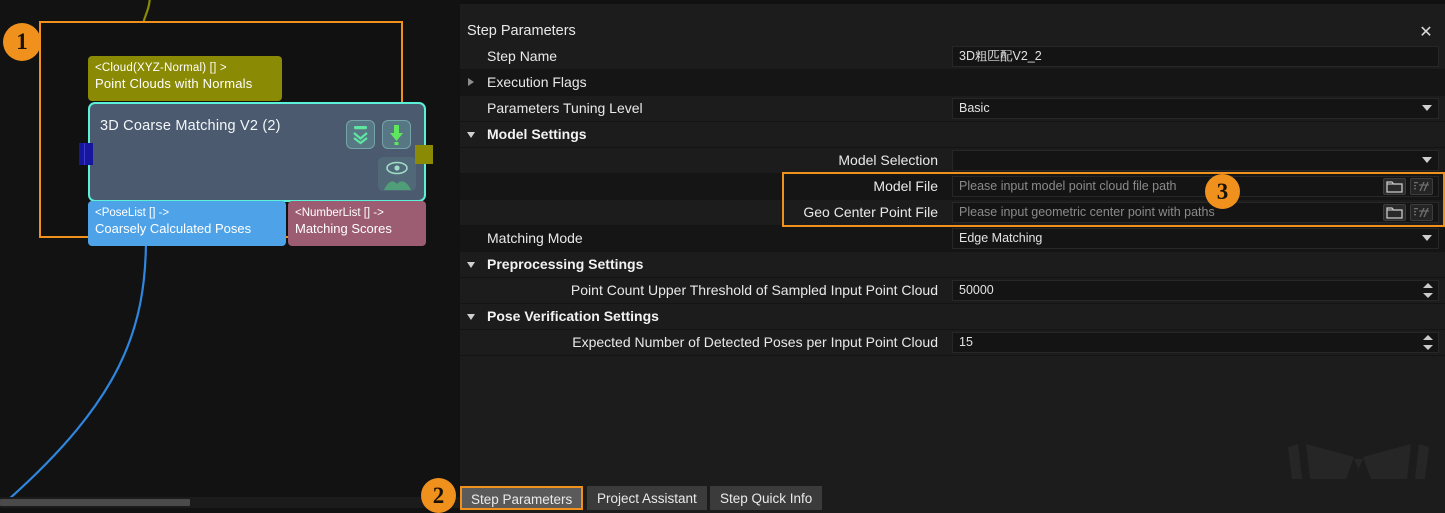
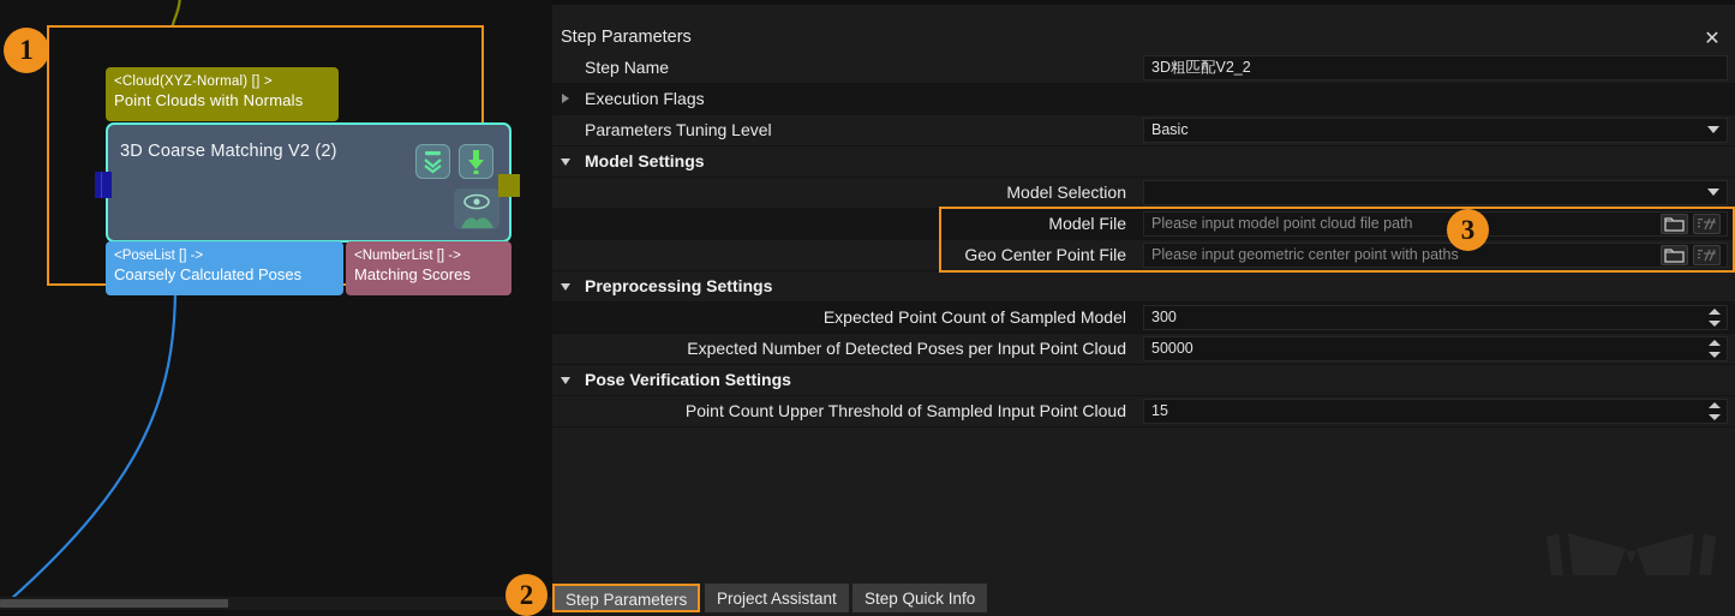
  <Cloud(XYZ-Normal) [] >
  Point Clouds with Normals
  3D Coarse Matching V2 (2)
  <PoseList [] ->
  Coarsely Calculated Poses
  <NumberList [] ->
  Matching Scores
  1
  2
  Step Parameters
  ✕
  Step Name
  3D粗匹配V2_2
  Execution Flags
  Parameters Tuning Level
  Basic
  Model Settings
  Model Selection
  Model File
  Please input model point cloud file path
  Geo Center Point File
  Please input geometric center point with paths
- Matching Mode
- Edge Matching
  Preprocessing Settings
+ Expected Point Count of Sampled Model
+ 300
- Point Count Upper Threshold of Sampled Input Point Cloud
+ Expected Number of Detected Poses per Input Point Cloud
  50000
  Pose Verification Settings
- Expected Number of Detected Poses per Input Point Cloud
+ Point Count Upper Threshold of Sampled Input Point Cloud
  15
  3
  Step Parameters
  Project Assistant
  Step Quick Info
